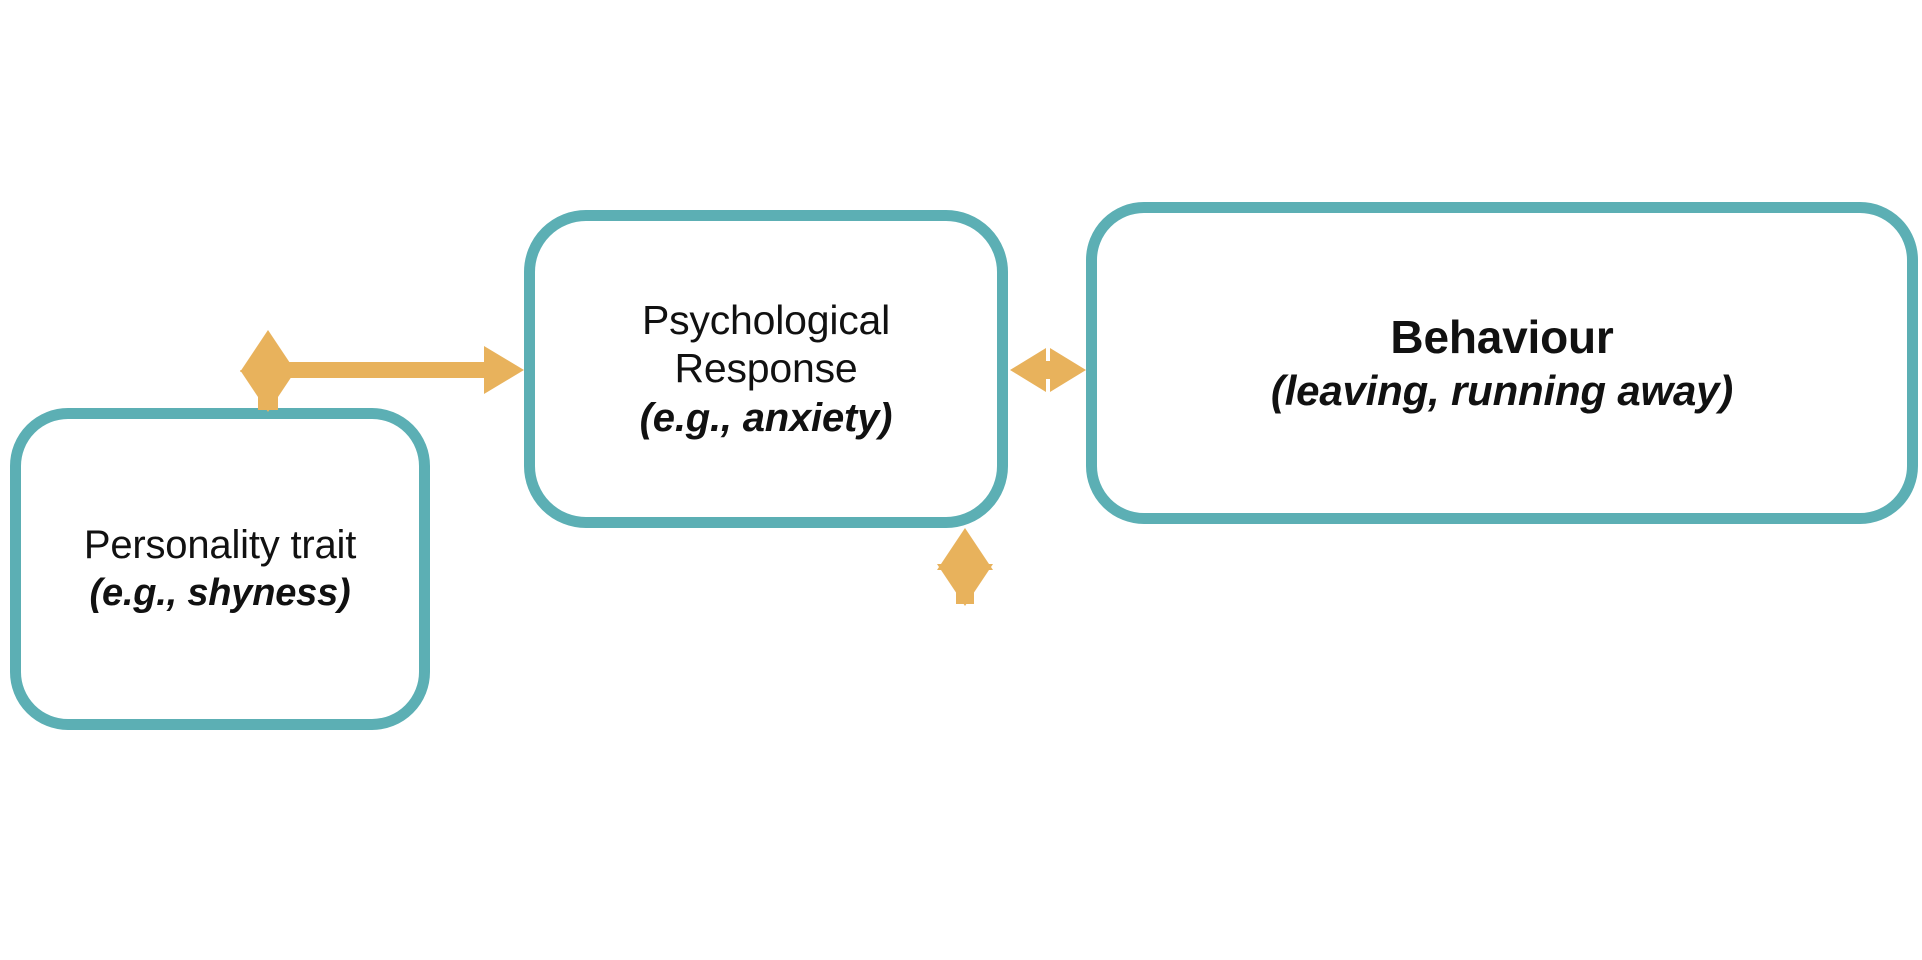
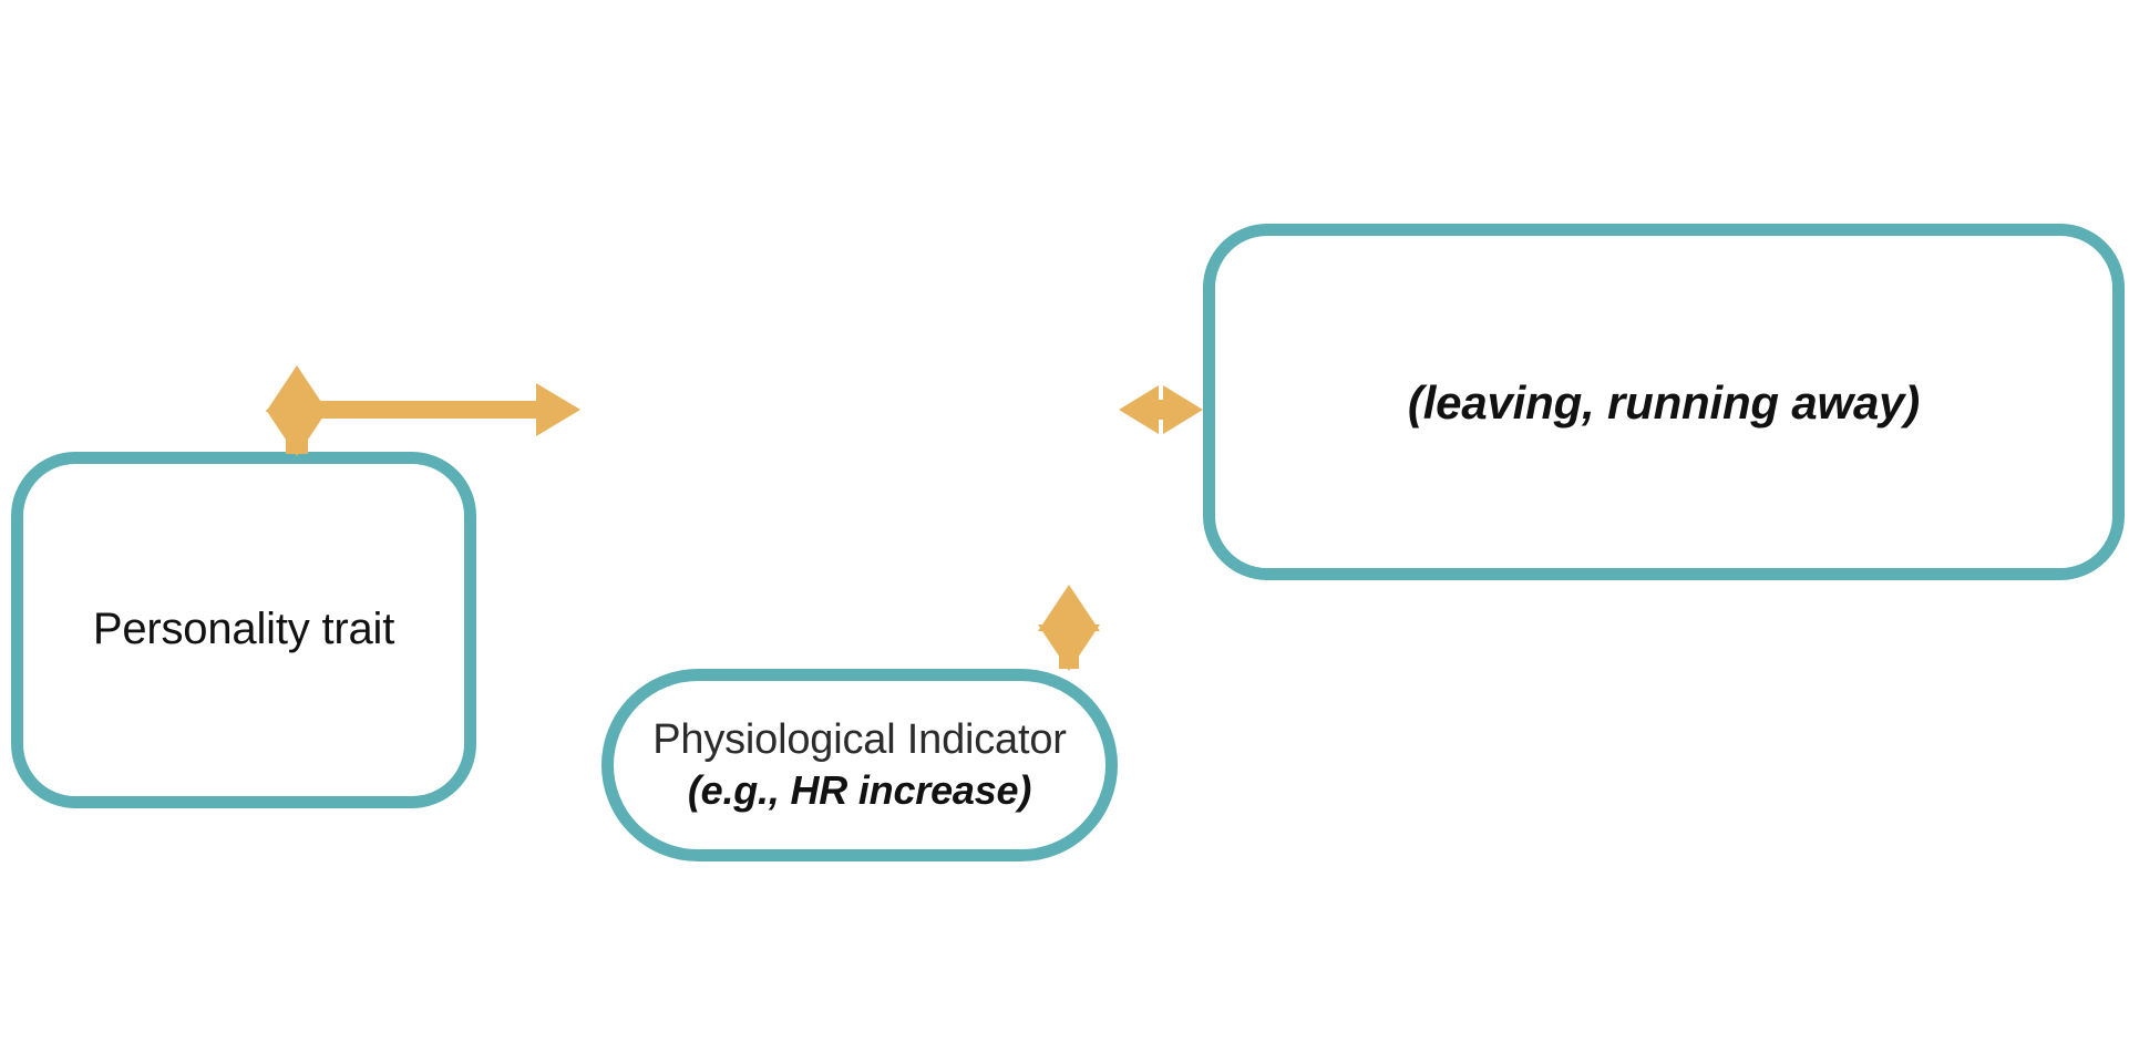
  Personality trait
- (e.g., shyness)
- Psychological
- Response
- (e.g., anxiety)
- Behaviour
  (leaving, running away)
+ Physiological Indicator
+ (e.g., HR increase)
